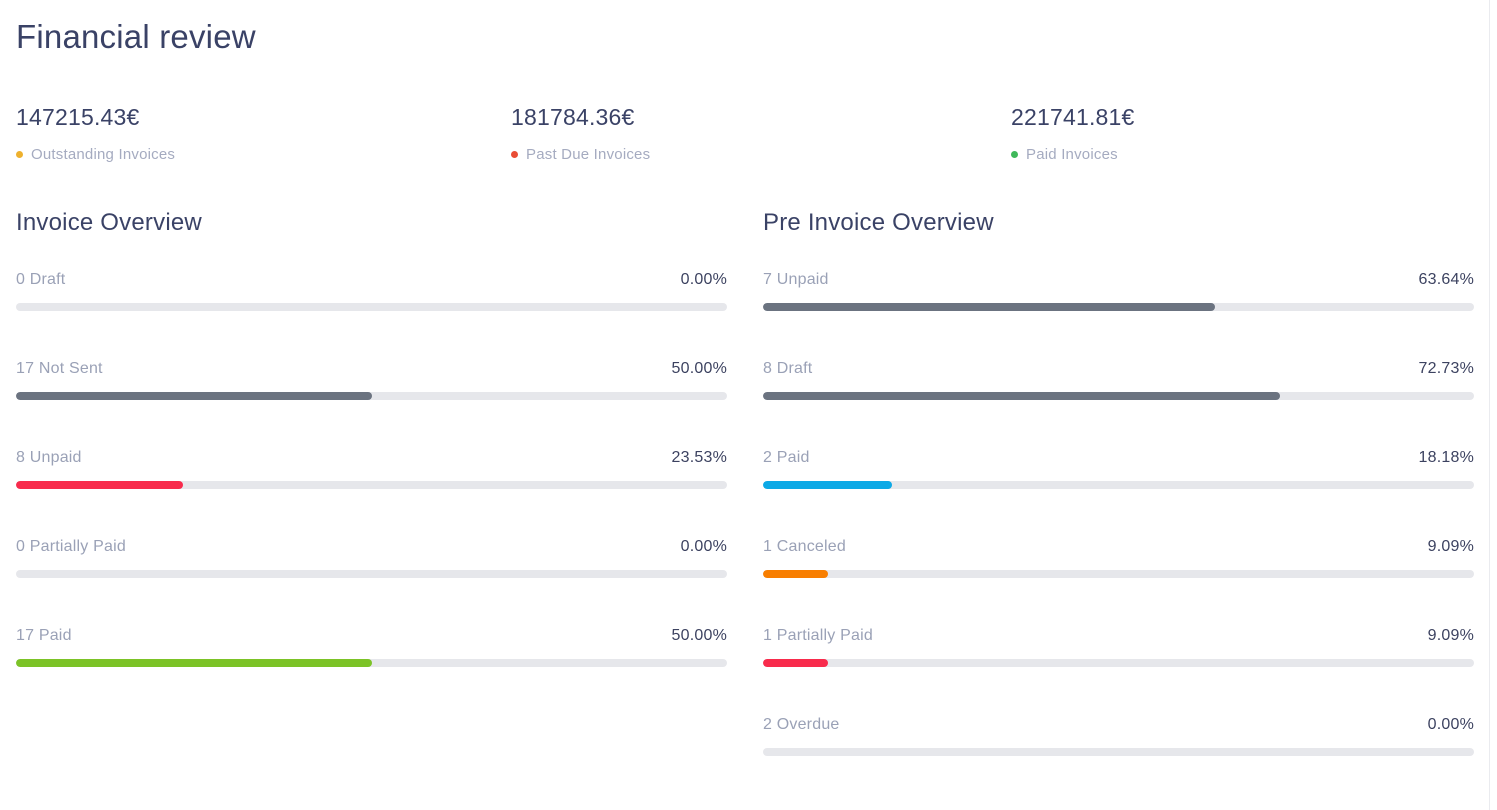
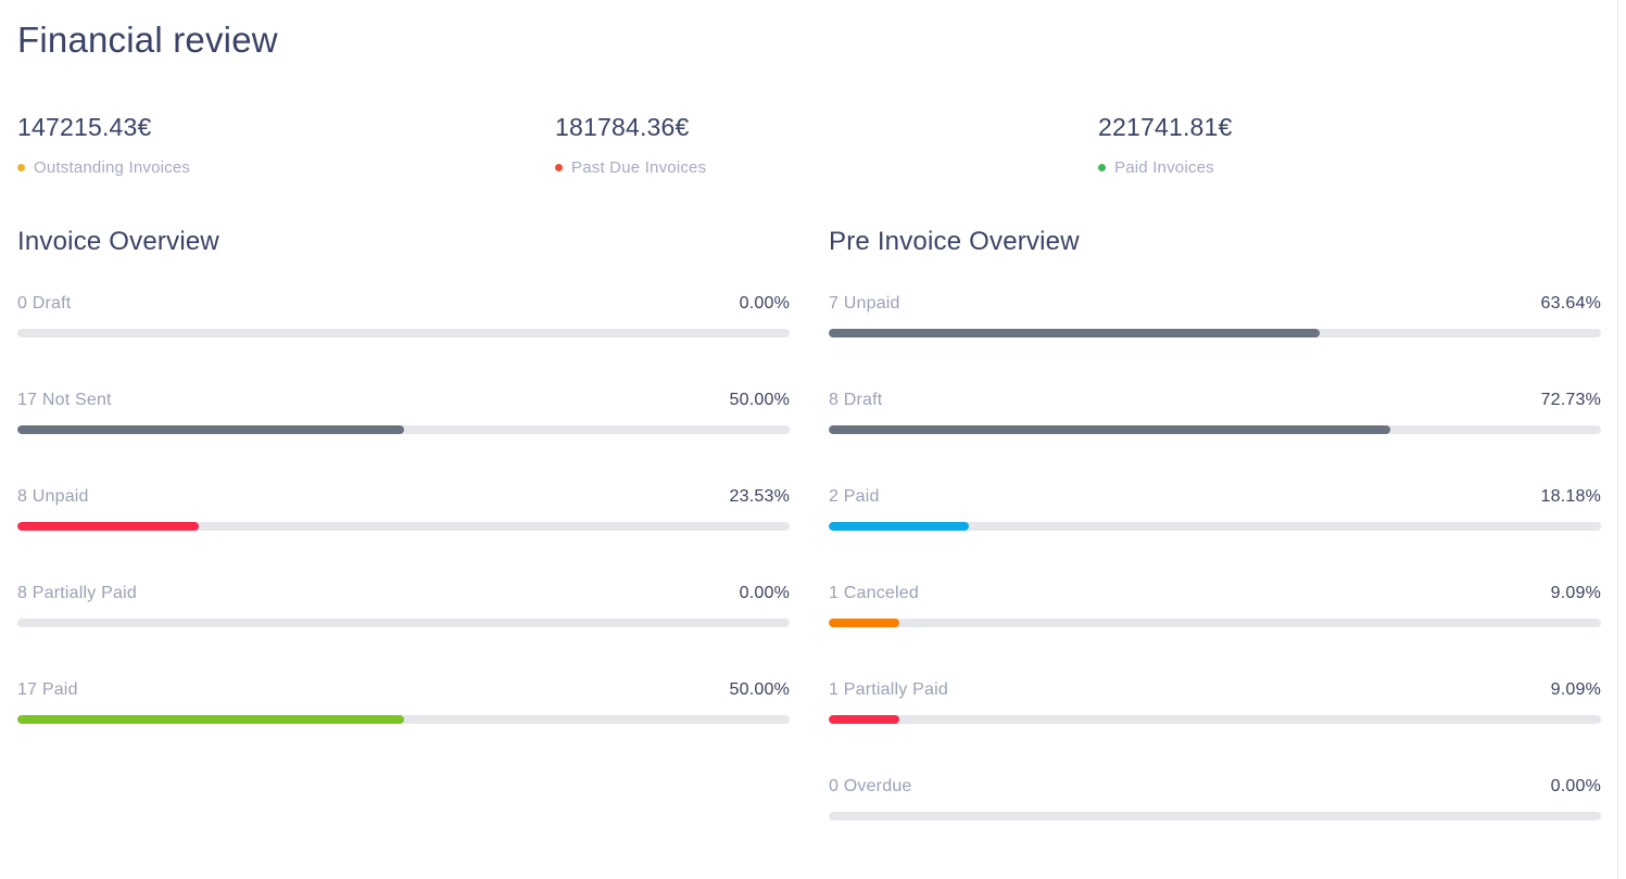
  Financial review
  147215.43€
  Outstanding Invoices
  181784.36€
  Past Due Invoices
  221741.81€
  Paid Invoices
  Invoice Overview
  0 Draft
  0.00%
  17 Not Sent
  50.00%
  8 Unpaid
  23.53%
- 0 Partially Paid
+ 8 Partially Paid
  0.00%
  17 Paid
  50.00%
  Pre Invoice Overview
  7 Unpaid
  63.64%
  8 Draft
  72.73%
  2 Paid
  18.18%
  1 Canceled
  9.09%
  1 Partially Paid
  9.09%
- 2 Overdue
+ 0 Overdue
  0.00%
